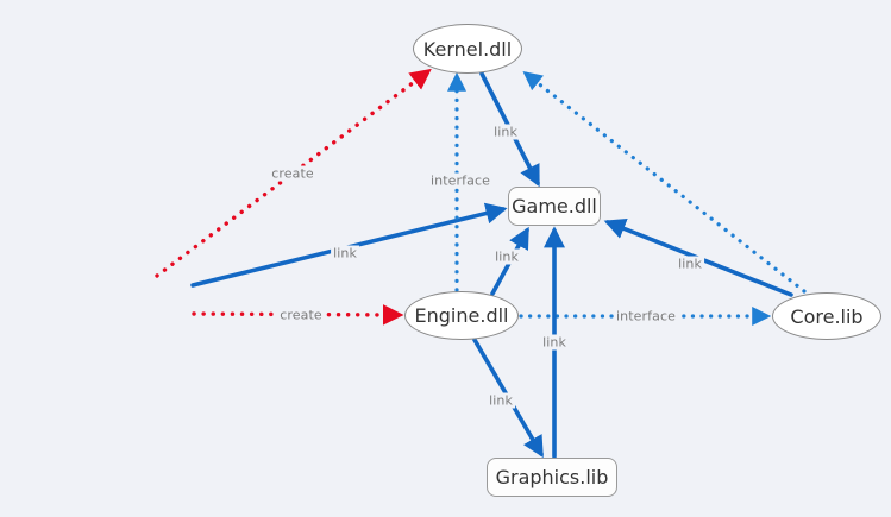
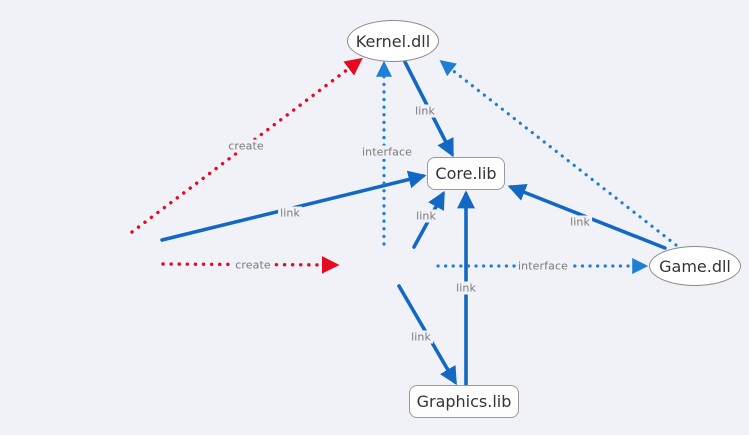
  Kernel.dll
- Game.dll
+ Core.lib
- Engine.dll
- Core.lib
+ Game.dll
  Graphics.lib
  create
  create
  link
  link
  interface
  link
  interface
  link
  link
  link
